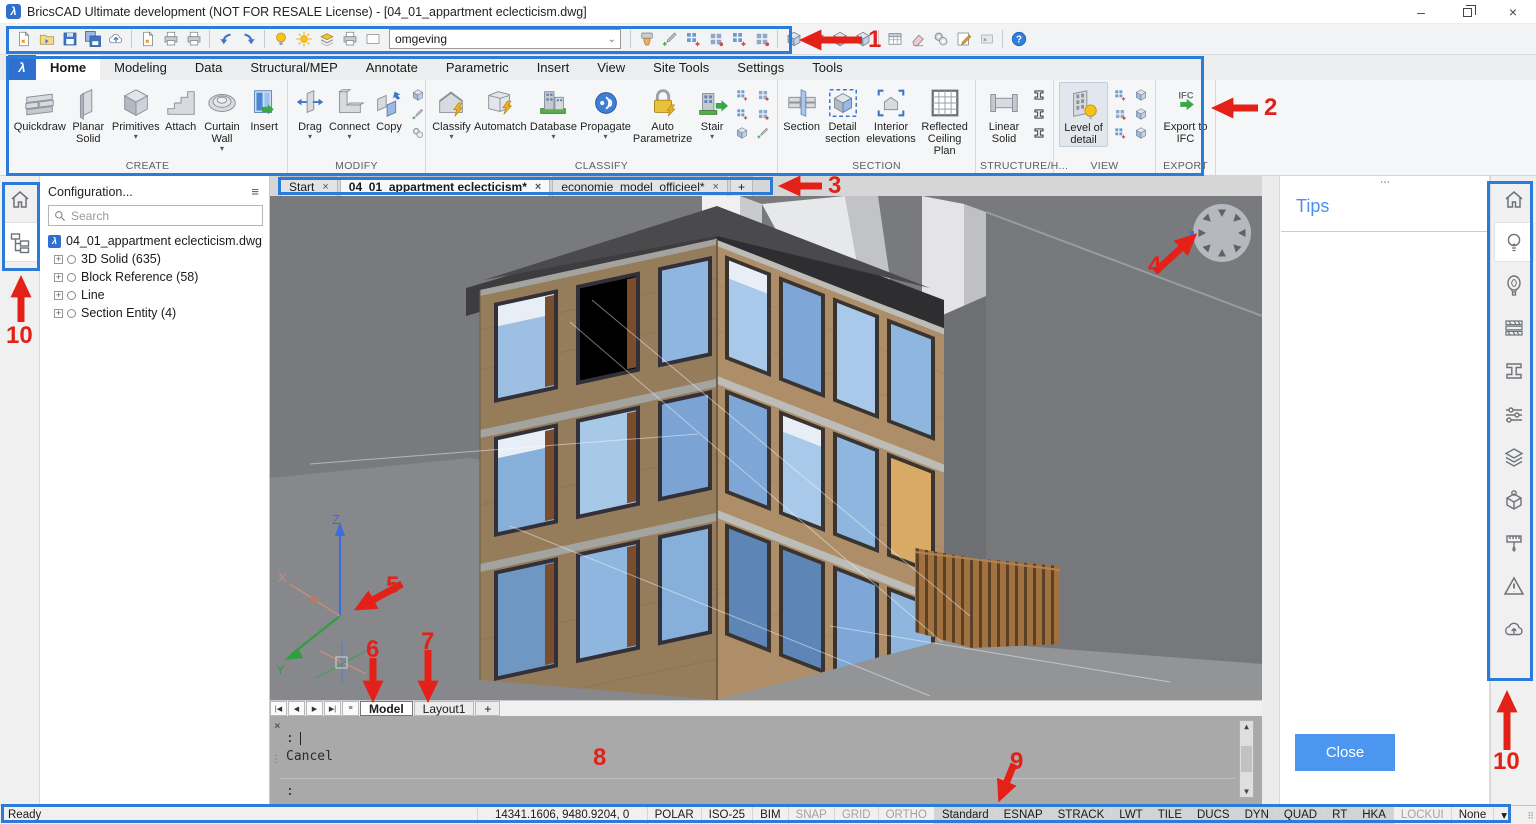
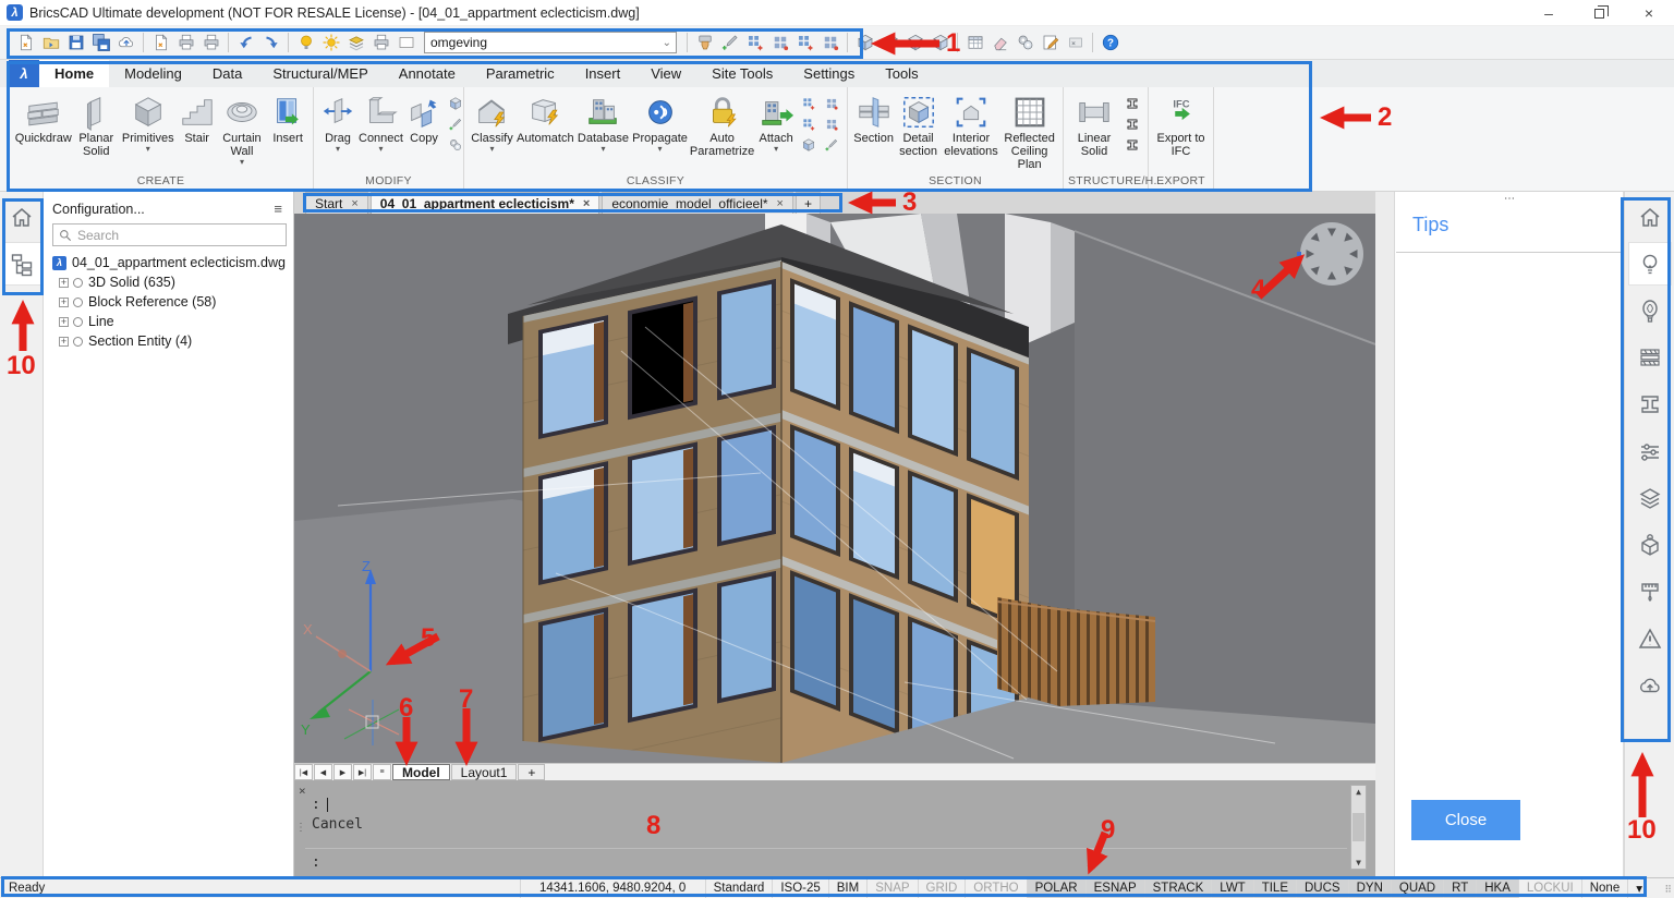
  λ
  BricsCAD Ultimate development (NOT FOR RESALE License) - [04_01_appartment eclecticism.dwg]
  –
  ×
  omgeving
  ⌄
  λ
  Home
  Modeling
  Data
  Structural/MEP
  Annotate
  Parametric
  Insert
  View
  Site Tools
  Settings
  Tools
  Quickdraw
  Planar Solid
  Primitives
  ▾
- Attach
+ Stair
  Curtain Wall
  ▾
  Insert
  CREATE
  Drag
  ▾
  Connect
  ▾
  Copy
  MODIFY
  Classify
  ▾
  Automatch
  Database
  ▾
  Propagate
  ▾
  Auto Parametrize
- Stair
+ Attach
  ▾
  CLASSIFY
  Section
  Detail section
  Interior elevations
  Reflected Ceiling Plan
  SECTION
  Linear Solid
- Level of detail
- VIEW
  Export to IFC
  EXPORT
  Start
  ×
  04_01_appartment eclecticism*
  ×
  economie_model_officieel*
  ×
  +
  Configuration...
  ≡
  Search
  λ
  04_01_appartment eclecticism.dwg
  +
  3D Solid (635)
  +
  Block Reference (58)
  +
  Line
  +
  Section Entity (4)
  Z
  Y
  X
  Model
  Layout1
  +
  ×
  ⋮
  :
  Cancel
  :
  ▲
  ▼
  ⋯
  Tips
  Close
  Ready
  14341.1606, 9480.9204, 0
- POLAR
+ Standard
  ISO-25
  BIM
  SNAP
  GRID
  ORTHO
- Standard
+ POLAR
  ESNAP
  STRACK
  LWT
  TILE
  DUCS
  DYN
  QUAD
  RT
  HKA
  LOCKUI
  None
  ▾
  ⠿
  1
  2
  3
  4
  5
  6
  7
  8
  9
  10
  10
